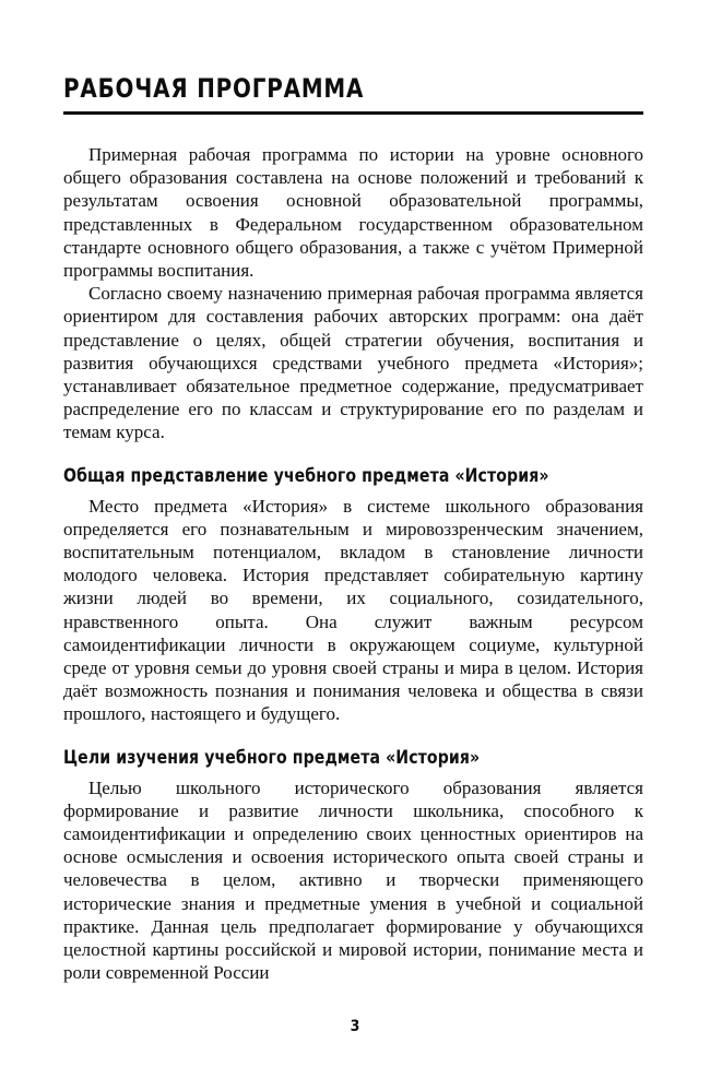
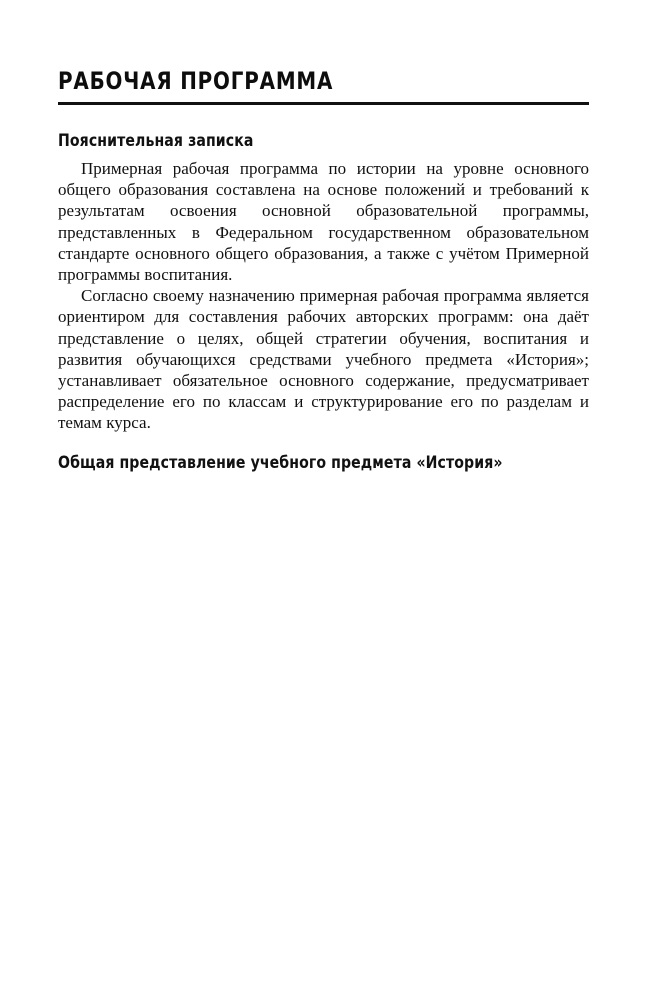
  РАБОЧАЯ ПРОГРАММА
+ Пояснительная записка
  Примерная рабочая программа по истории на уровне основного общего образования составлена на основе положений и требований к результатам освоения основной образовательной программы, представленных в Федеральном государственном образовательном стандарте основного общего образования, а также с учётом Примерной программы воспитания.
- Согласно своему назначению примерная рабочая программа является ориентиром для составления рабочих авторских программ: она даёт представление о целях, общей стратегии обучения, воспитания и развития обучающихся средствами учебного предмета «История»; устанавливает обязательное предметное содержание, предусматривает распределение его по классам и структурирование его по разделам и темам курса.
+ Согласно своему назначению примерная рабочая программа является ориентиром для составления рабочих авторских программ: она даёт представление о целях, общей стратегии обучения, воспитания и развития обучающихся средствами учебного предмета «История»; устанавливает обязательное основного содержание, предусматривает распределение его по классам и структурирование его по разделам и темам курса.
  Общая представление учебного предмета «История»
- Место предмета «История» в системе школьного образования определяется его познавательным и мировоззренческим значением, воспитательным потенциалом, вкладом в становление личности молодого человека. История представляет собирательную картину жизни людей во времени, их социального, созидательного, нравственного опыта. Она служит важным ресурсом самоидентификации личности в окружающем социуме, культурной среде от уровня семьи до уровня своей страны и мира в целом. История даёт возможность познания и понимания человека и общества в связи прошлого, настоящего и будущего.
- Цели изучения учебного предмета «История»
- Целью школьного исторического образования является формирование и развитие личности школьника, способного к самоидентификации и определению своих ценностных ориентиров на основе осмысления и освоения исторического опыта своей страны и человечества в целом, активно и творчески применяющего исторические знания и предметные умения в учебной и социальной практике. Данная цель предполагает формирование у обучающихся целостной картины российской и мировой истории, понимание места и роли современной России
- 3
